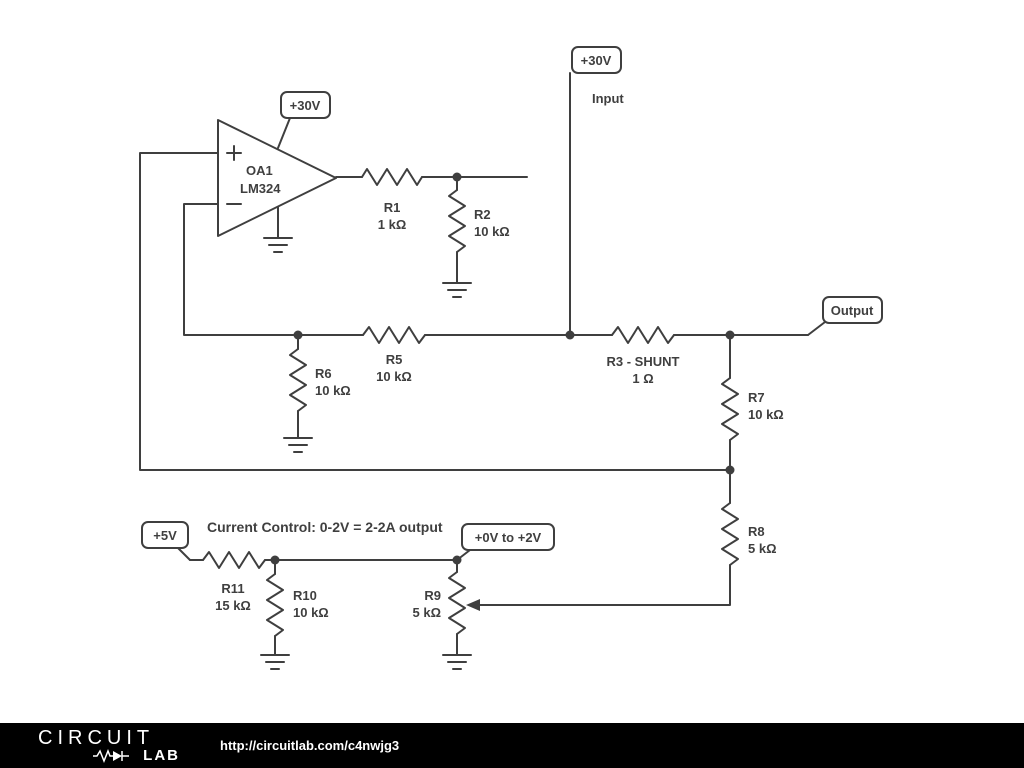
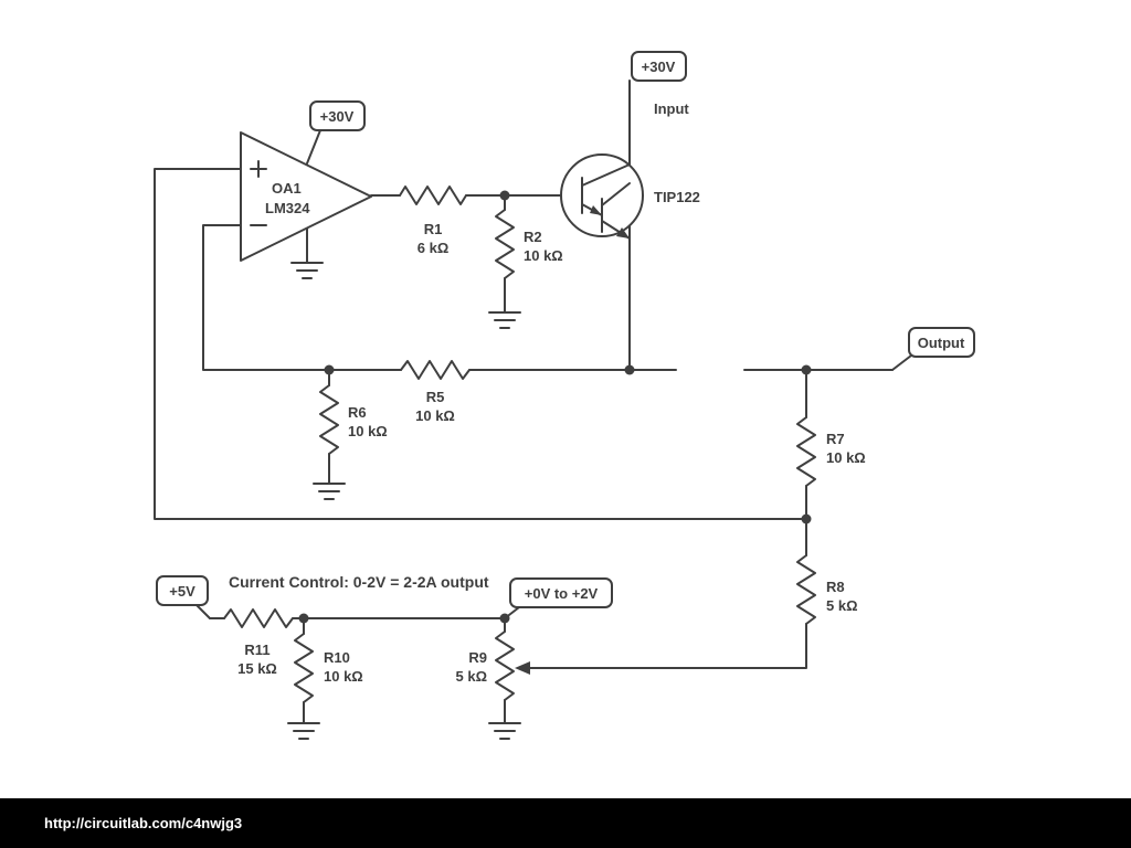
  OA1
  LM324
  +30V
  R1
- 1 kΩ
+ 6 kΩ
  R2
  10 kΩ
  R5
  10 kΩ
  R6
  10 kΩ
- R3 - SHUNT
- 1 Ω
  R7
  10 kΩ
  R8
  5 kΩ
  R9
  5 kΩ
  R10
  10 kΩ
  R11
  15 kΩ
+ TIP122
  +30V
  Input
  Output
  +5V
  +0V to +2V
  Current Control: 0-2V = 2-2A output
- CIRCUIT
- LAB
  http://circuitlab.com/c4nwjg3
